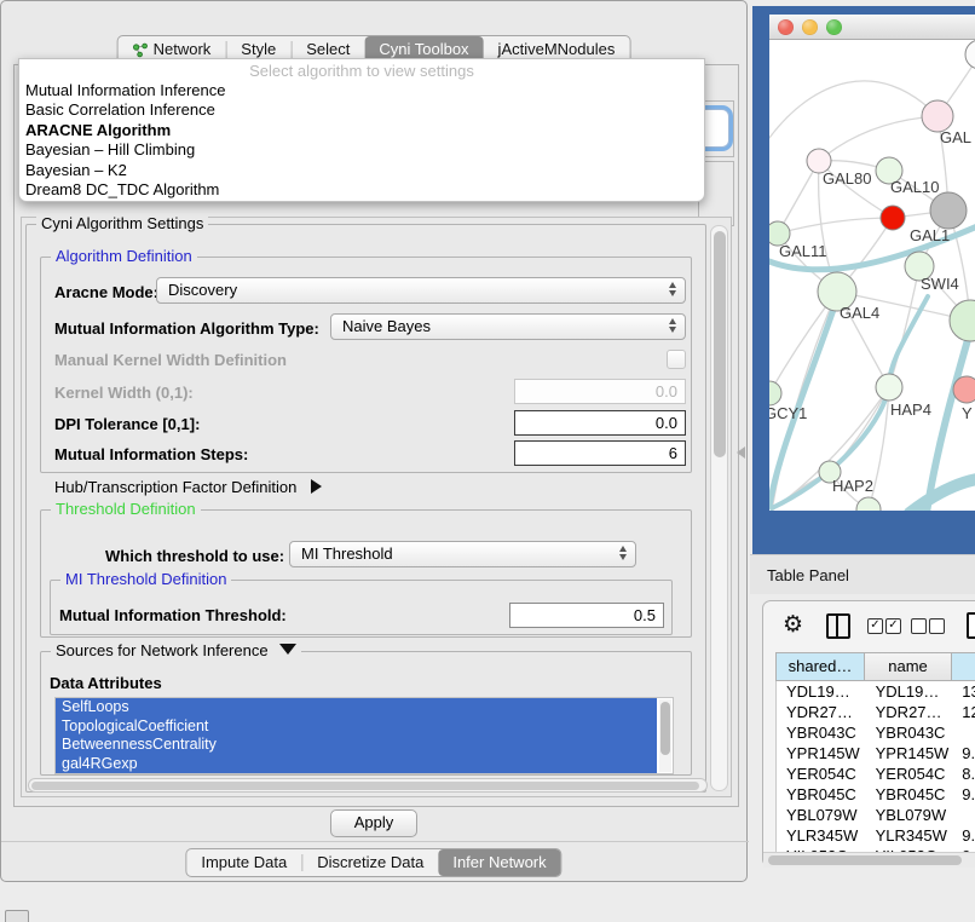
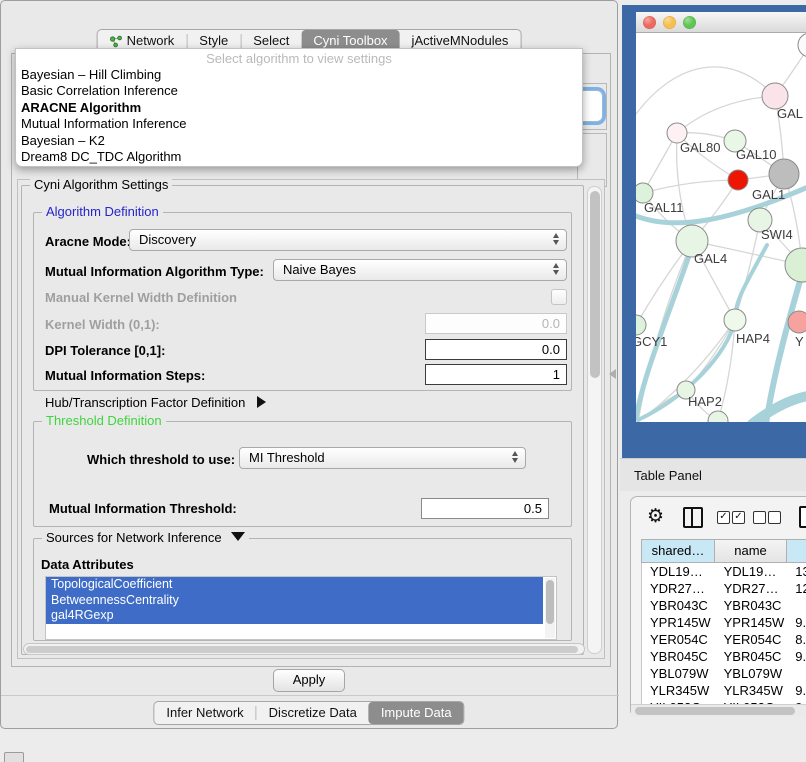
  Network
  Style
  Select
  Cyni Toolbox
  jActiveMNodules
  Select algorithm to view settings
- Mutual Information Inference
+ Bayesian – Hill Climbing
  Basic Correlation Inference
  ARACNE Algorithm
- Bayesian – Hill Climbing
+ Mutual Information Inference
  Bayesian – K2
  Dream8 DC_TDC Algorithm
  Cyni Algorithm Settings
  Algorithm Definition
  Aracne Mode
  Discovery
  Mutual Information Algorithm Type:
  Naive Bayes
  Manual Kernel Width Definition
  Kernel Width (0,1):
  0.0
  DPI Tolerance [0,1]:
  0.0
  Mutual Information Steps:
- 6
+ 1
  Hub/Transcription Factor Definition
  Threshold Definition
  Which threshold to use:
  MI Threshold
- MI Threshold Definition
  Mutual Information Threshold:
  0.5
  Sources for Network Inference
  Data Attributes
- SelfLoops
  TopologicalCoefficient
  BetweennessCentrality
  gal4RGexp
  Apply
- Impute Data
+ Infer Network
  Discretize Data
- Infer Network
+ Impute Data
  GAL
  GAL80
  GAL10
  GAL1
  GAL11
  SWI4
  GAL4
  GCY1
  HAP4
  Y
  HAP2
  Table Panel
  ⚙
  ✓
  ✓
  shared…
  name
  YDL19…
  YDL19…
  YDR27…
  YDR27…
  YBR043C
  YBR043C
  YPR145W
  YPR145W
  9.
  YER054C
  YER054C
  8.
  YBR045C
  YBR045C
  9.
  YBL079W
  YBL079W
  YLR345W
  YLR345W
  9.
